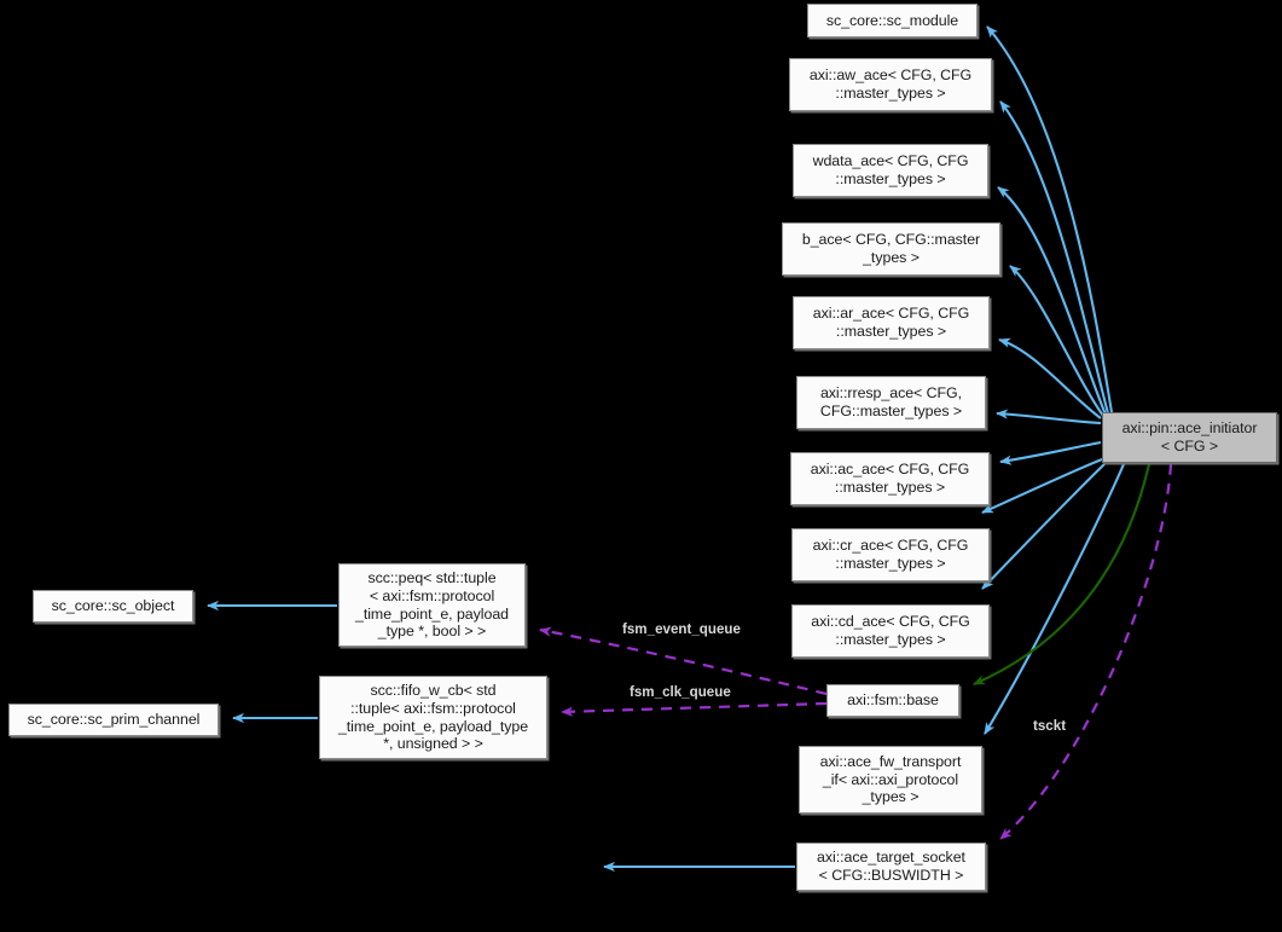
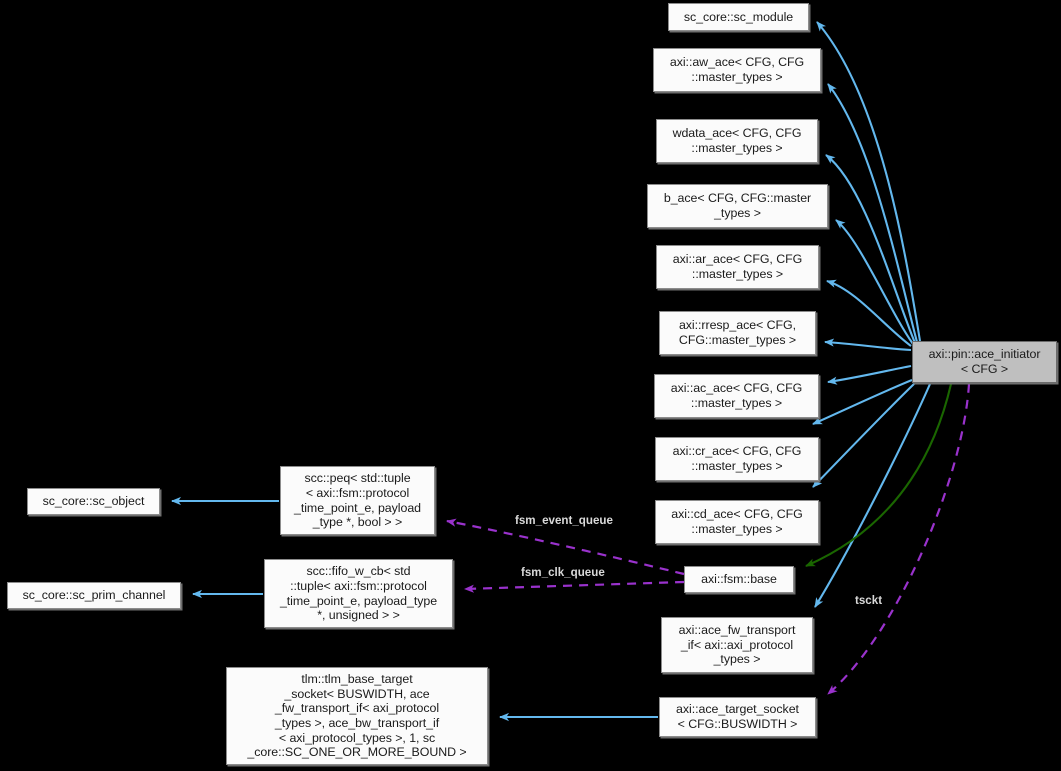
  sc_core::sc_module
  axi::aw_ace< CFG, CFG
  ::master_types >
  wdata_ace< CFG, CFG
  ::master_types >
  b_ace< CFG, CFG::master
  _types >
  axi::ar_ace< CFG, CFG
  ::master_types >
  axi::rresp_ace< CFG,
  CFG::master_types >
  axi::ac_ace< CFG, CFG
  ::master_types >
  axi::cr_ace< CFG, CFG
  ::master_types >
  axi::cd_ace< CFG, CFG
  ::master_types >
  axi::pin::ace_initiator
  < CFG >
  axi::fsm::base
  axi::ace_fw_transport
  _if< axi::axi_protocol
  _types >
  axi::ace_target_socket
  < CFG::BUSWIDTH >
  sc_core::sc_object
  sc_core::sc_prim_channel
  scc::peq< std::tuple
  < axi::fsm::protocol
  _time_point_e, payload
  _type *, bool > >
  scc::fifo_w_cb< std
  ::tuple< axi::fsm::protocol
  _time_point_e, payload_type
  *, unsigned > >
+ tlm::tlm_base_target
+ _socket< BUSWIDTH, ace
+ _fw_transport_if< axi_protocol
+ _types >, ace_bw_transport_if
+ < axi_protocol_types >, 1, sc
+ _core::SC_ONE_OR_MORE_BOUND >
  fsm_event_queue
  fsm_clk_queue
  tsckt
